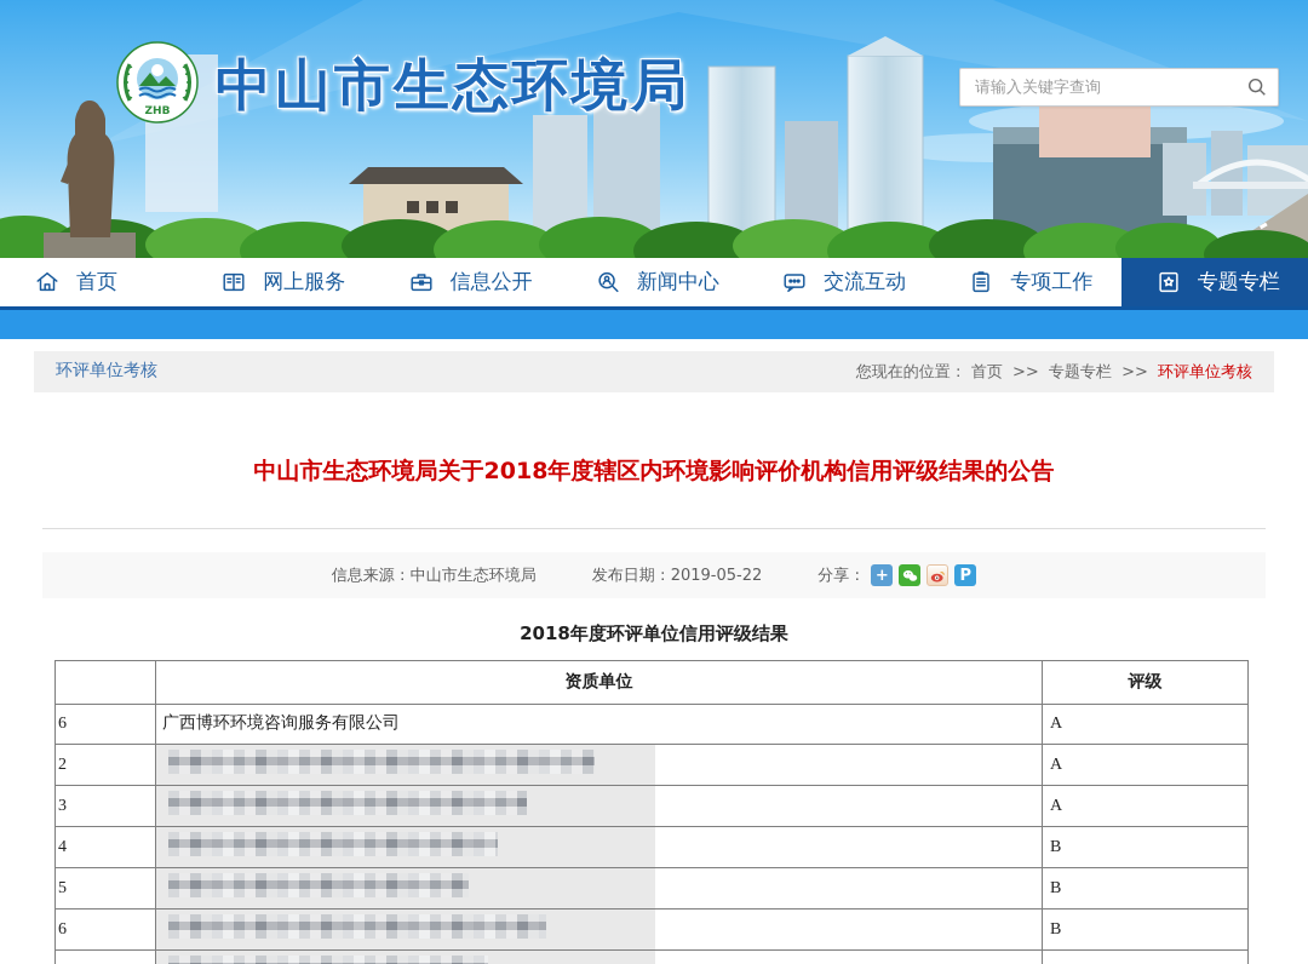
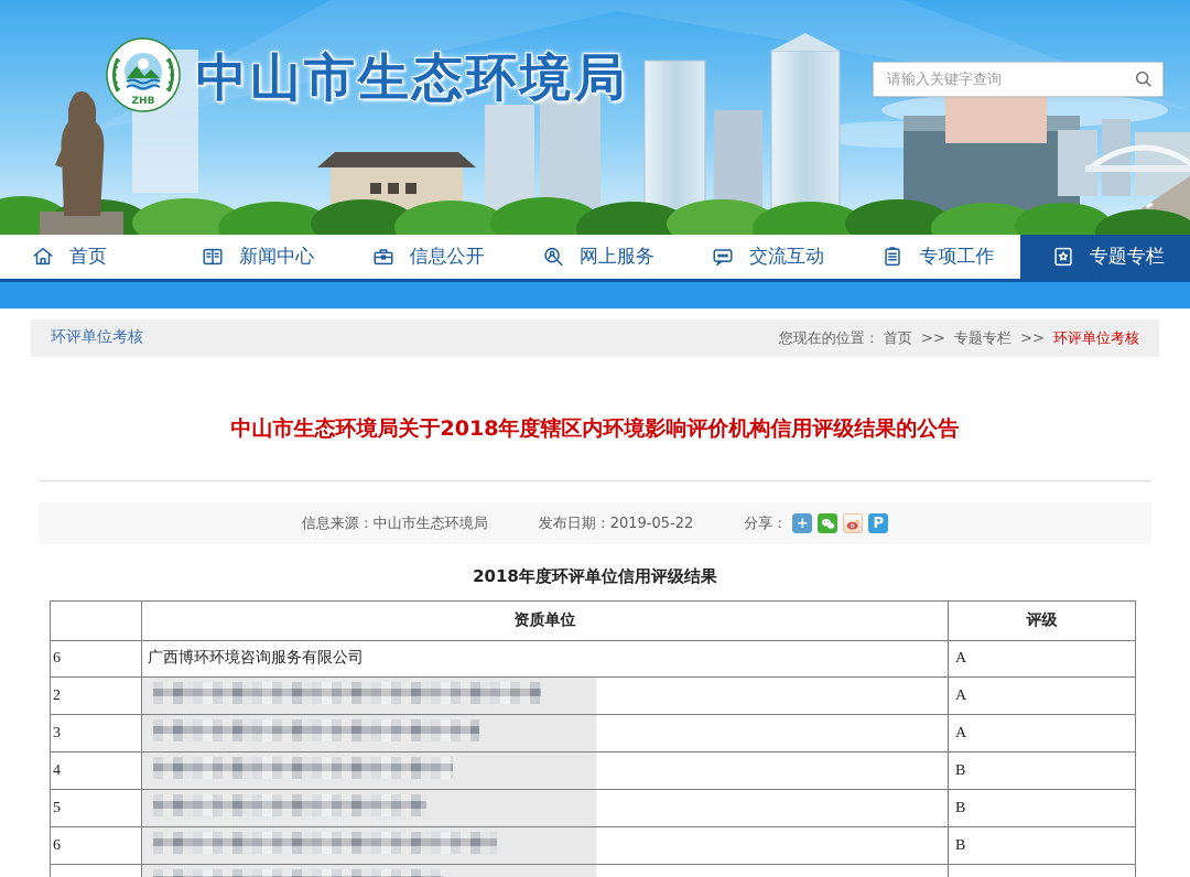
  ZHB
  中山市生态环境局
  请输入关键字查询
  首页
- 网上服务
+ 新闻中心
  信息公开
- 新闻中心
+ 网上服务
  交流互动
  专项工作
  专题专栏
  环评单位考核
  您现在的位置： 首页 >> 专题专栏 >> 环评单位考核
  中山市生态环境局关于2018年度辖区内环境影响评价机构信用评级结果的公告
  信息来源：中山市生态环境局
  发布日期：2019-05-22
  分享：
  +
  P
  2018年度环评单位信用评级结果
  	资质单位	评级
  6	广西博环环境咨询服务有限公司	A
  2		A
  3		A
  4		B
  5		B
  6		B
